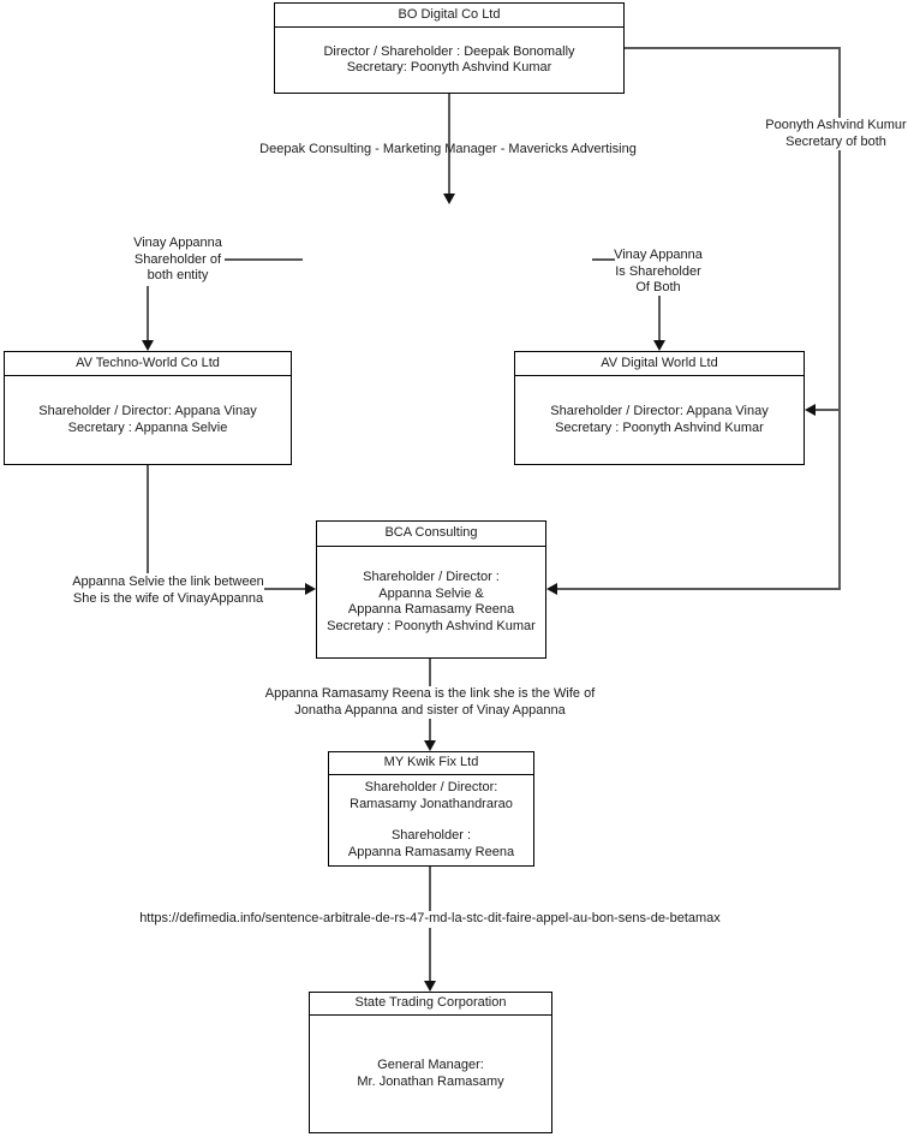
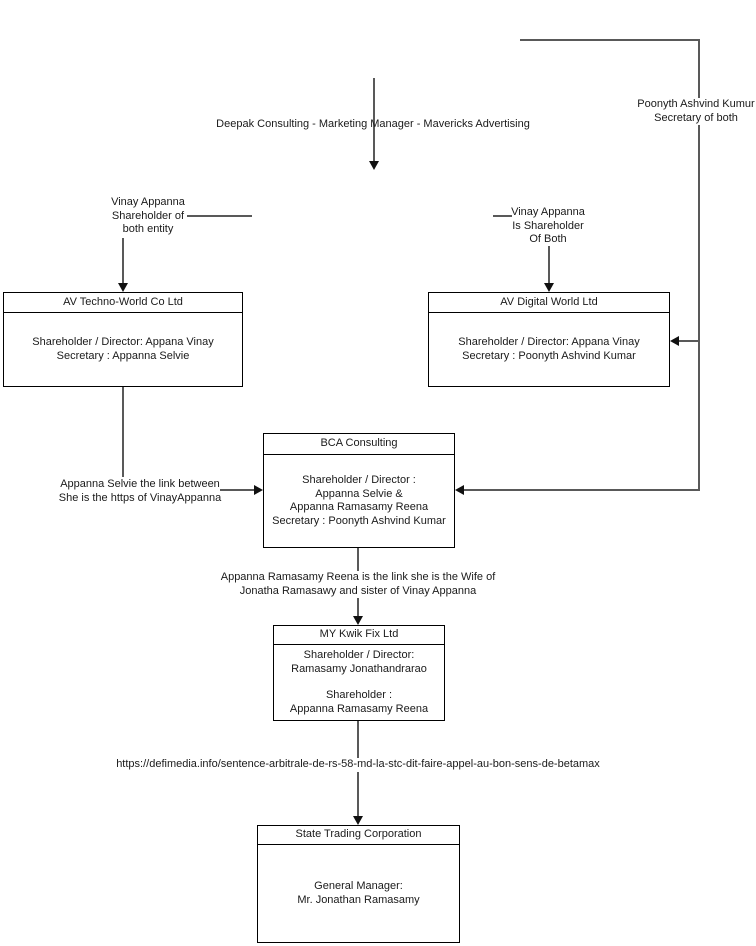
- BO Digital Co Ltd
- Director / Shareholder : Deepak Bonomally
- Secretary: Poonyth Ashvind Kumar
  AV Techno-World Co Ltd
  Shareholder / Director: Appana Vinay
  Secretary : Appanna Selvie
  AV Digital World Ltd
  Shareholder / Director: Appana Vinay
  Secretary : Poonyth Ashvind Kumar
  BCA Consulting
  Shareholder / Director :
  Appanna Selvie &
  Appanna Ramasamy Reena
  Secretary : Poonyth Ashvind Kumar
  MY Kwik Fix Ltd
  Shareholder / Director:
  Ramasamy Jonathandrarao
  Shareholder :
  Appanna Ramasamy Reena
  State Trading Corporation
  General Manager:
  Mr. Jonathan Ramasamy
  Deepak Consulting - Marketing Manager - Mavericks Advertising
  Poonyth Ashvind Kumur
  Secretary of both
  Vinay Appanna
  Shareholder of
  both entity
  Vinay Appanna
  Is Shareholder
  Of Both
  Appanna Selvie the link between
- She is the wife of VinayAppanna
+ She is the https of VinayAppanna
  Appanna Ramasamy Reena is the link she is the Wife of
- Jonatha Appanna and sister of Vinay Appanna
+ Jonatha Ramasawy and sister of Vinay Appanna
- https://defimedia.info/sentence-arbitrale-de-rs-47-md-la-stc-dit-faire-appel-au-bon-sens-de-betamax
+ https://defimedia.info/sentence-arbitrale-de-rs-58-md-la-stc-dit-faire-appel-au-bon-sens-de-betamax
